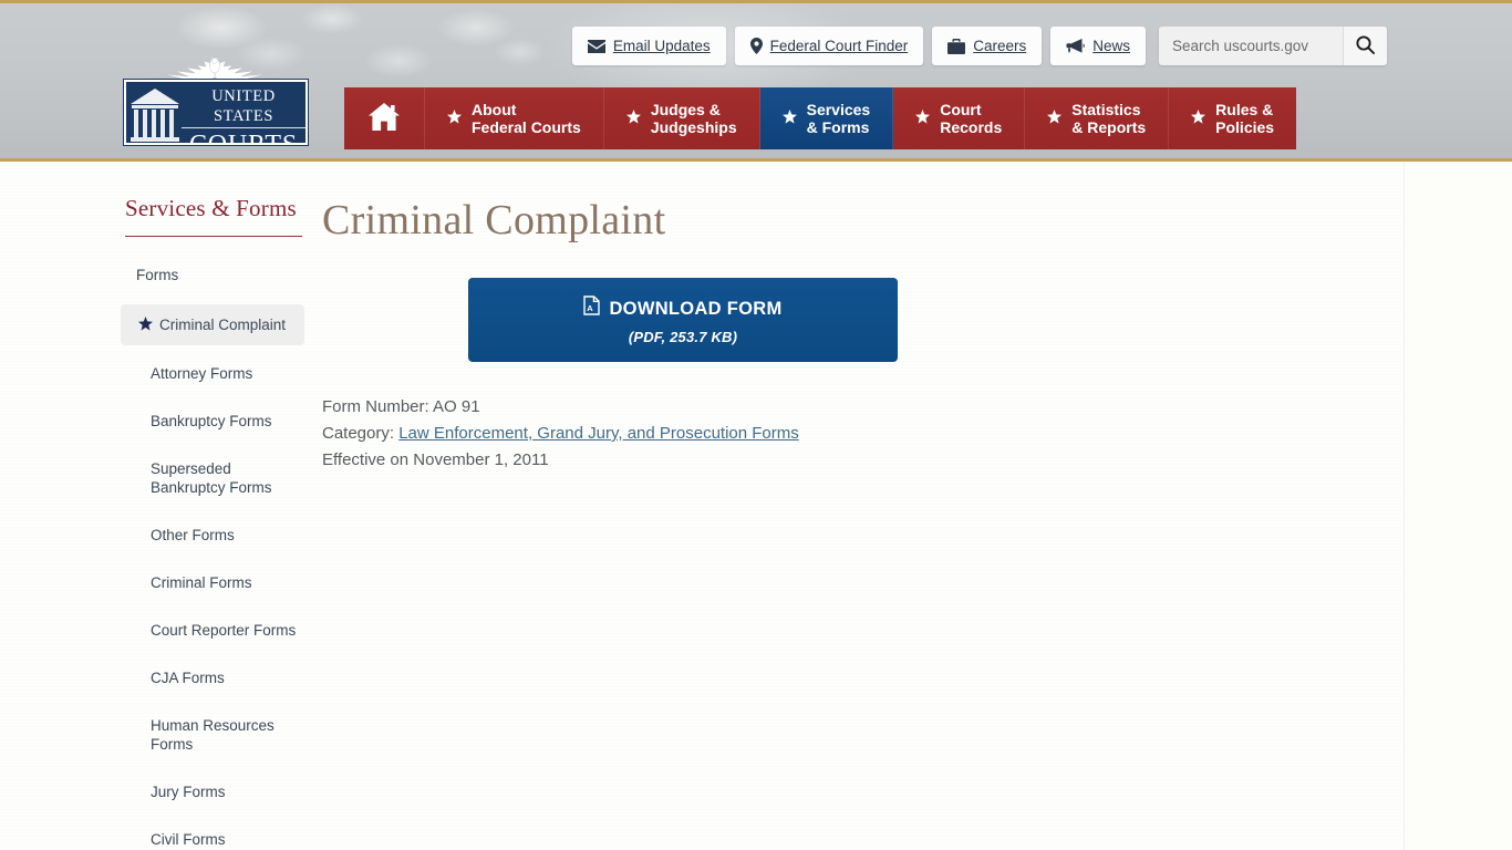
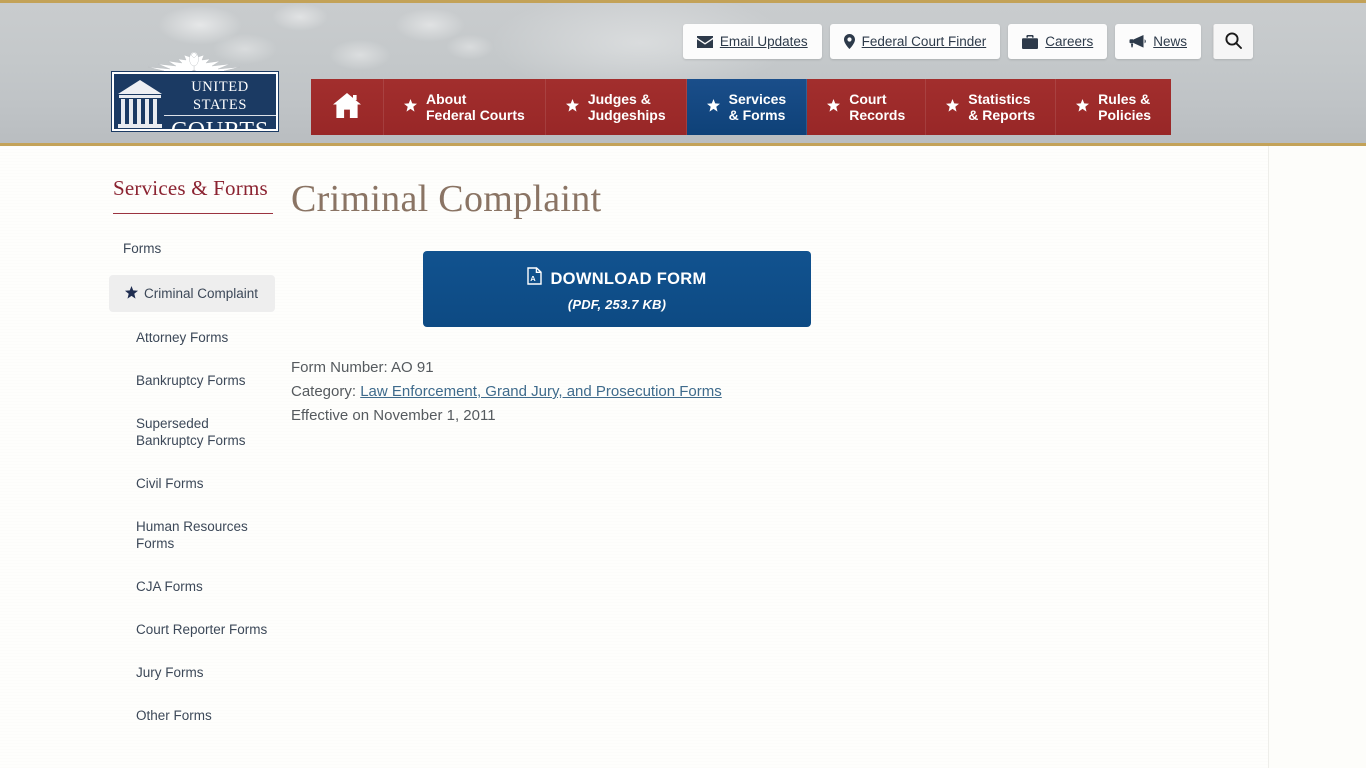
  UNITED STATES
  Email Updates
  Federal Court Finder
  Careers
  News
- Search uscourts.gov
  About
  Federal Courts
  Judges &
  Judgeships
  Services
  & Forms
  Court
  Records
  Statistics
  & Reports
  Rules &
  Policies
  Services & Forms
  Forms
  Criminal Complaint
  Attorney Forms
  Bankruptcy Forms
  Superseded Bankruptcy Forms
- Other Forms
+ Civil Forms
- Criminal Forms
- Court Reporter Forms
+ Human Resources Forms
  CJA Forms
- Human Resources Forms
+ Court Reporter Forms
  Jury Forms
- Civil Forms
+ Other Forms
  Criminal Complaint
  A
  DOWNLOAD FORM
  (PDF, 253.7 KB)
  Form Number: AO 91
  Category: Law Enforcement, Grand Jury, and Prosecution Forms
  Effective on November 1, 2011
